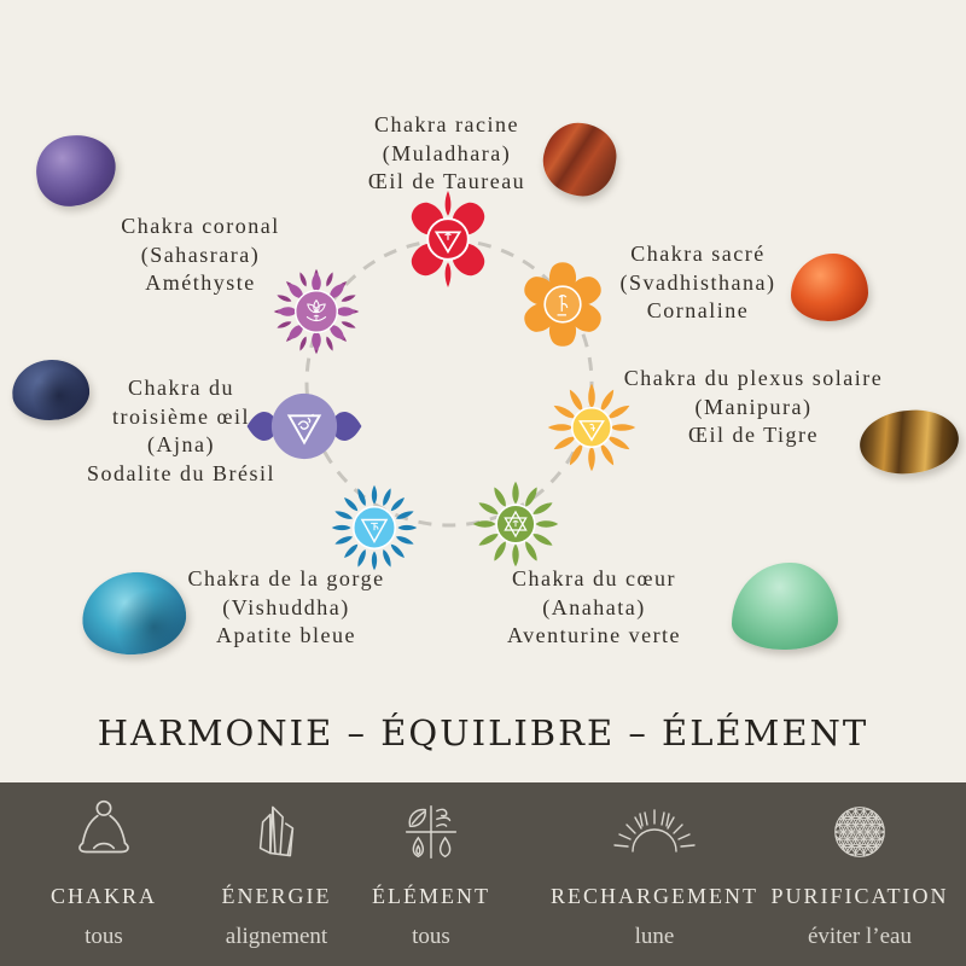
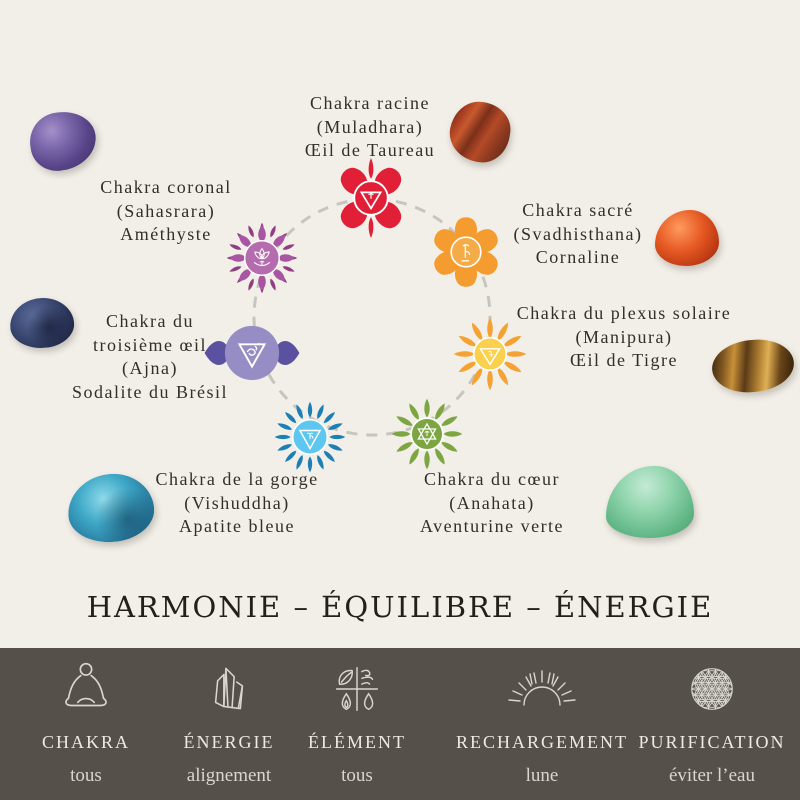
  Chakra racine
  (Muladhara)
  Œil de Taureau
  Chakra sacré
  (Svadhisthana)
  Cornaline
  Chakra du plexus solaire
  (Manipura)
  Œil de Tigre
  Chakra du cœur
  (Anahata)
  Aventurine verte
  Chakra de la gorge
  (Vishuddha)
  Apatite bleue
  Chakra du
  troisième œil
  (Ajna)
  Sodalite du Brésil
  Chakra coronal
  (Sahasrara)
  Améthyste
- HARMONIE – ÉQUILIBRE – ÉLÉMENT
+ HARMONIE – ÉQUILIBRE – ÉNERGIE
  CHAKRA
  tous
  ÉNERGIE
  alignement
  ÉLÉMENT
  tous
  RECHARGEMENT
  lune
  PURIFICATION
  éviter l’eau
